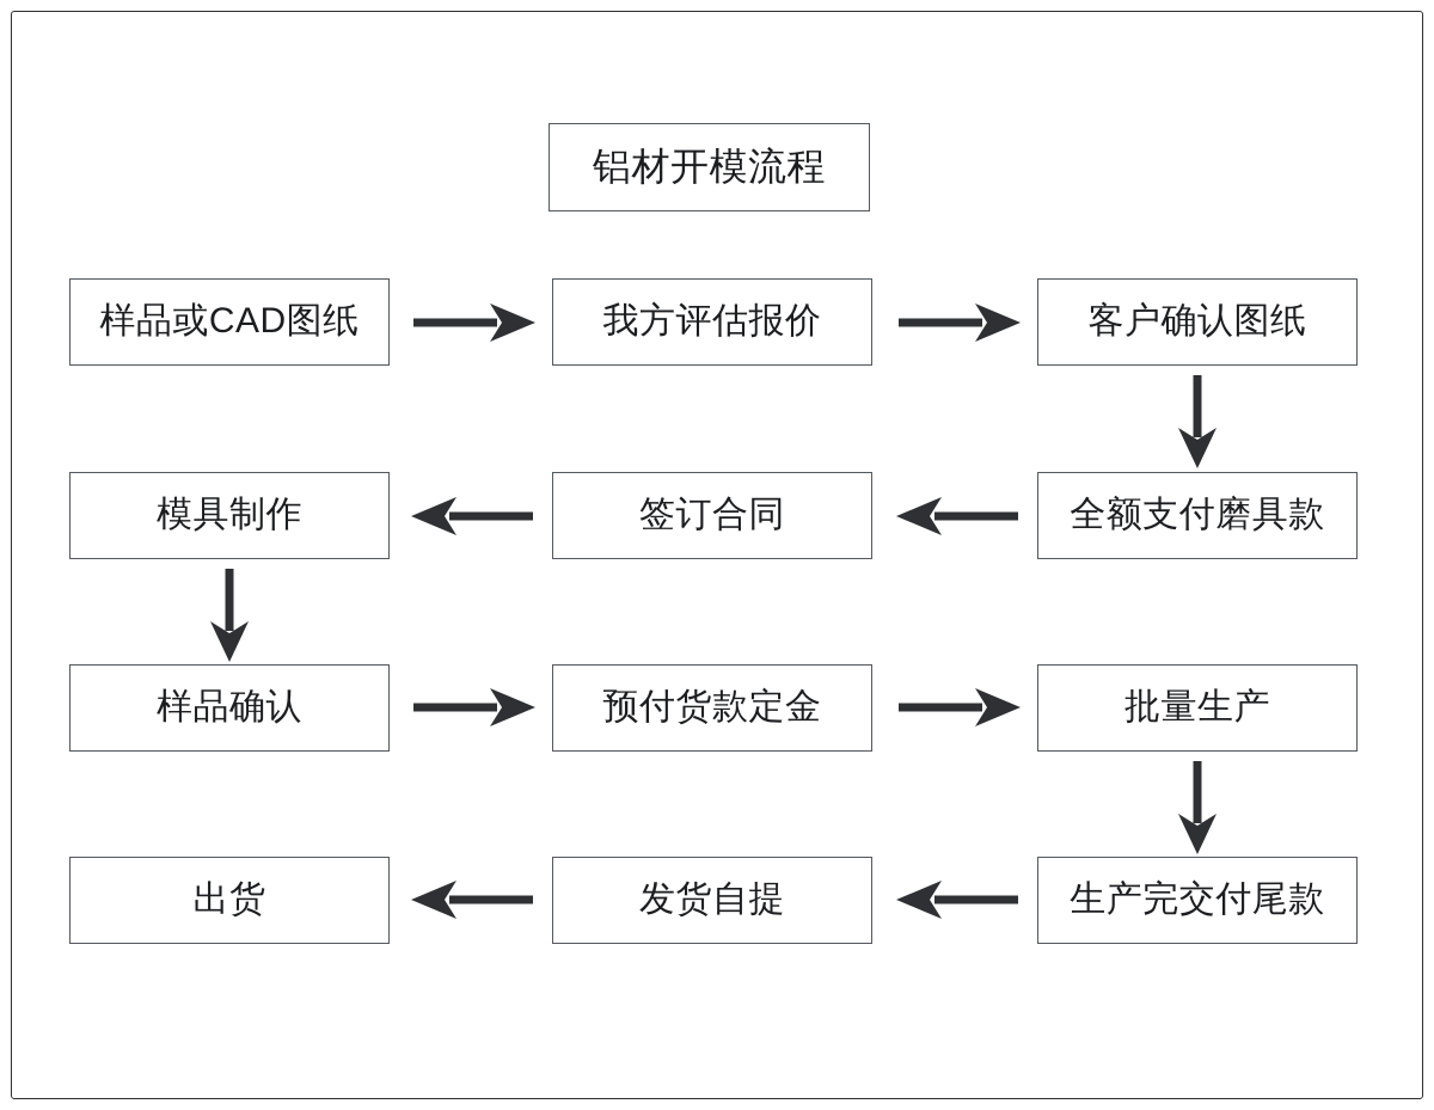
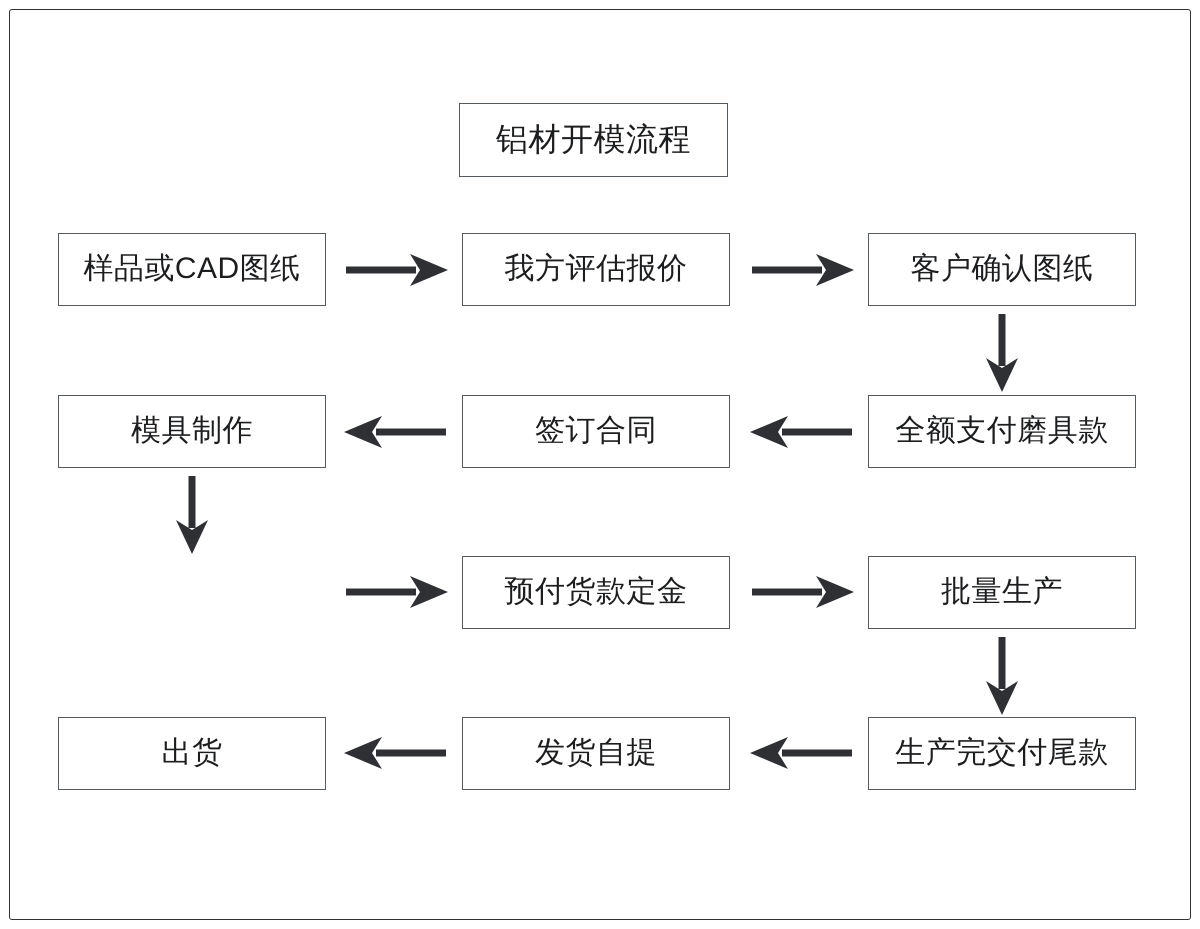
  铝材开模流程
  样品或CAD图纸
  我方评估报价
  客户确认图纸
  模具制作
  签订合同
  全额支付磨具款
- 样品确认
  预付货款定金
  批量生产
  出货
  发货自提
  生产完交付尾款
